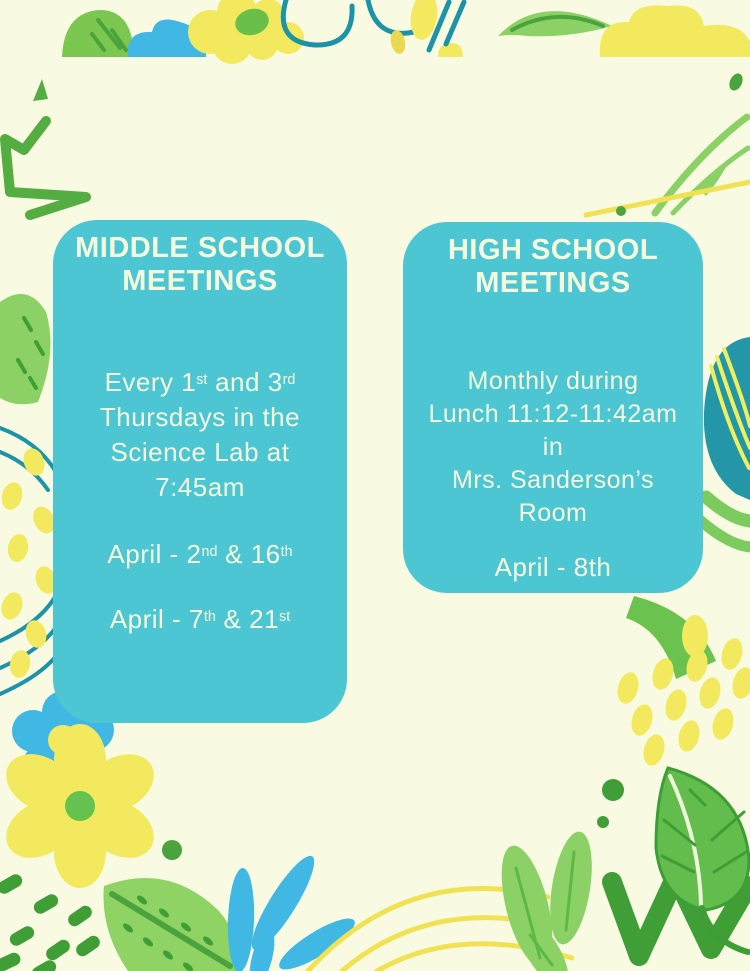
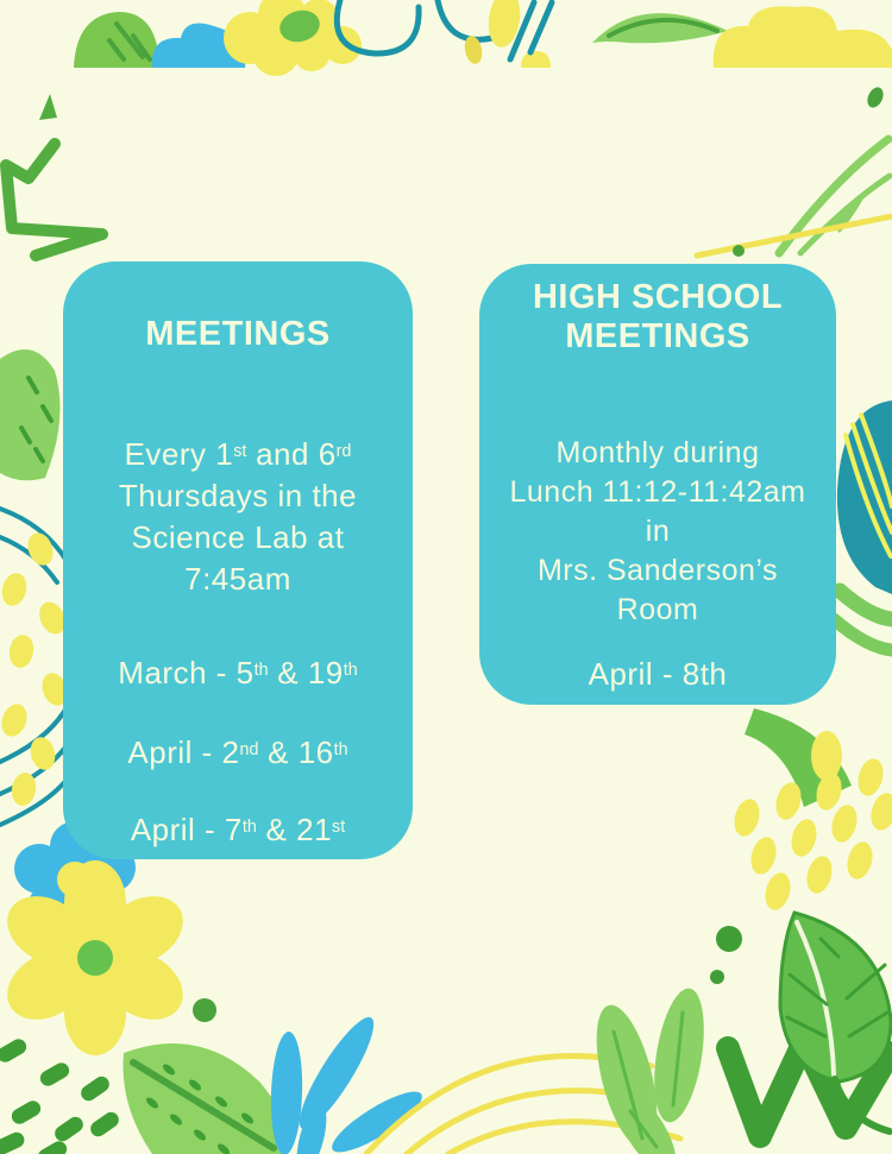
- MIDDLE SCHOOL
  MEETINGS
- Every 1st and 3rd
+ Every 1st and 6rd
  Thursdays in the
  Science Lab at
  7:45am
+ March - 5th & 19th
  April - 2nd & 16th
  April - 7th & 21st
  HIGH SCHOOL
  MEETINGS
  Monthly during
  Lunch 11:12-11:42am
  in
  Mrs. Sanderson’s
  Room
  April - 8th
